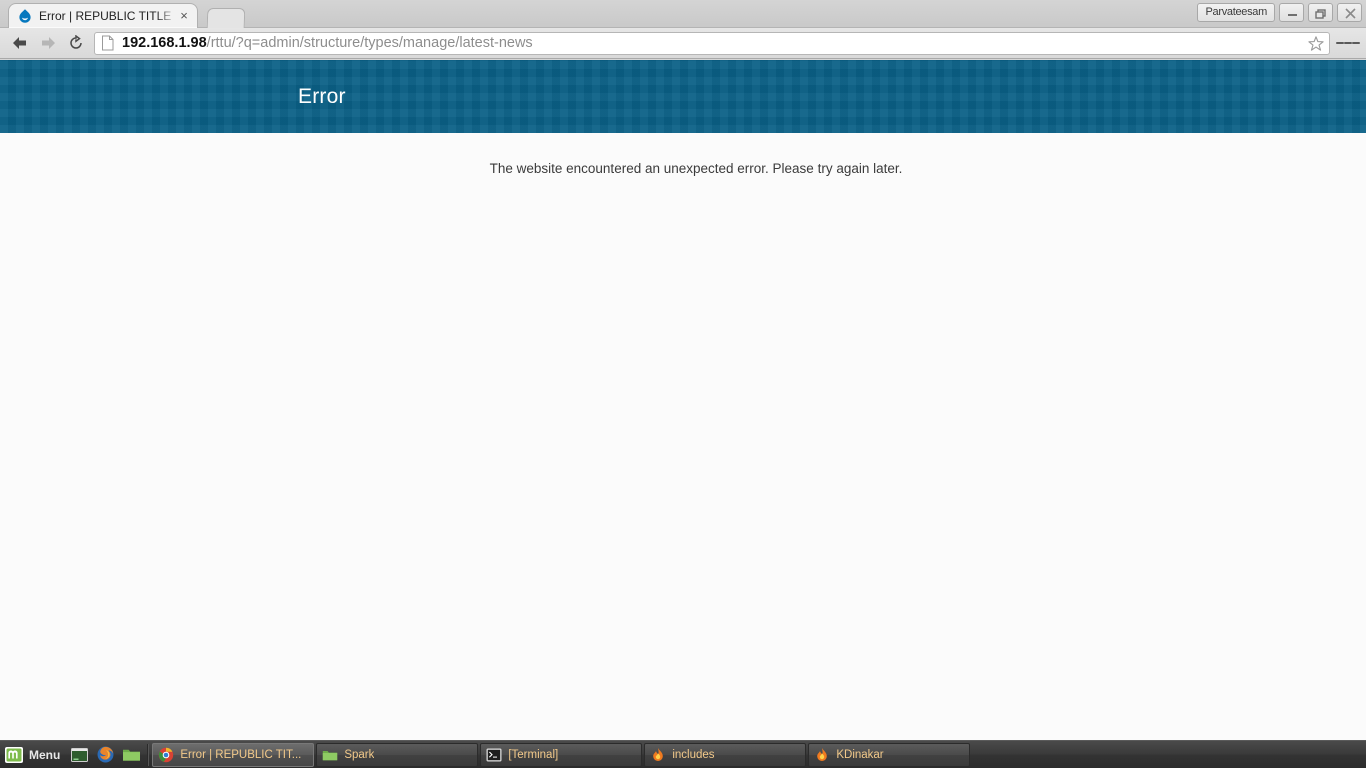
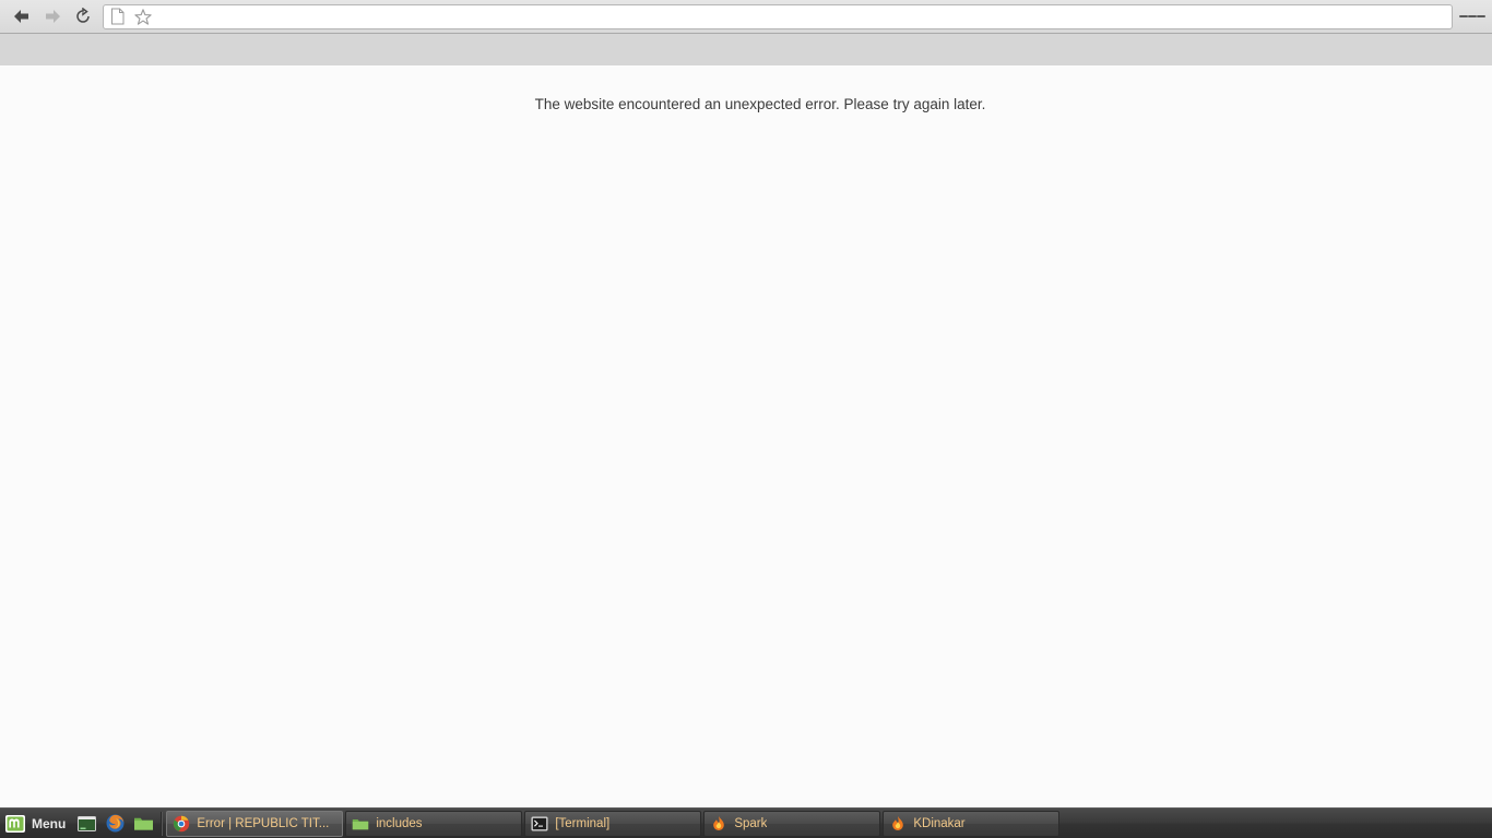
- Error | REPUBLIC TITLE
- ×
- Parvateesam
- 192.168.1.98/rttu/?q=admin/structure/types/manage/latest-news
- Error
  The website encountered an unexpected error. Please try again later.
  Menu
  Error | REPUBLIC TIT...
- Spark
+ includes
  [Terminal]
- includes
+ Spark
  KDinakar
